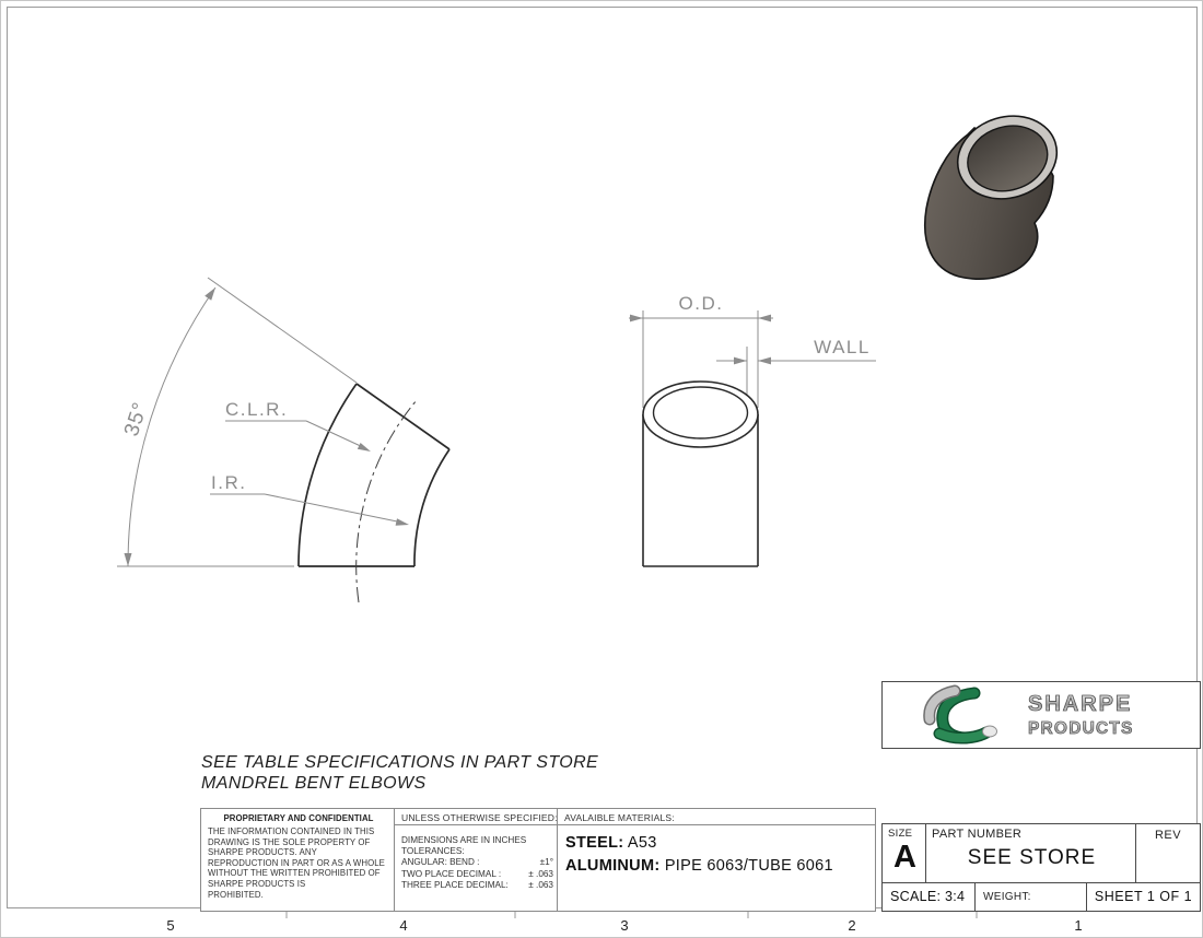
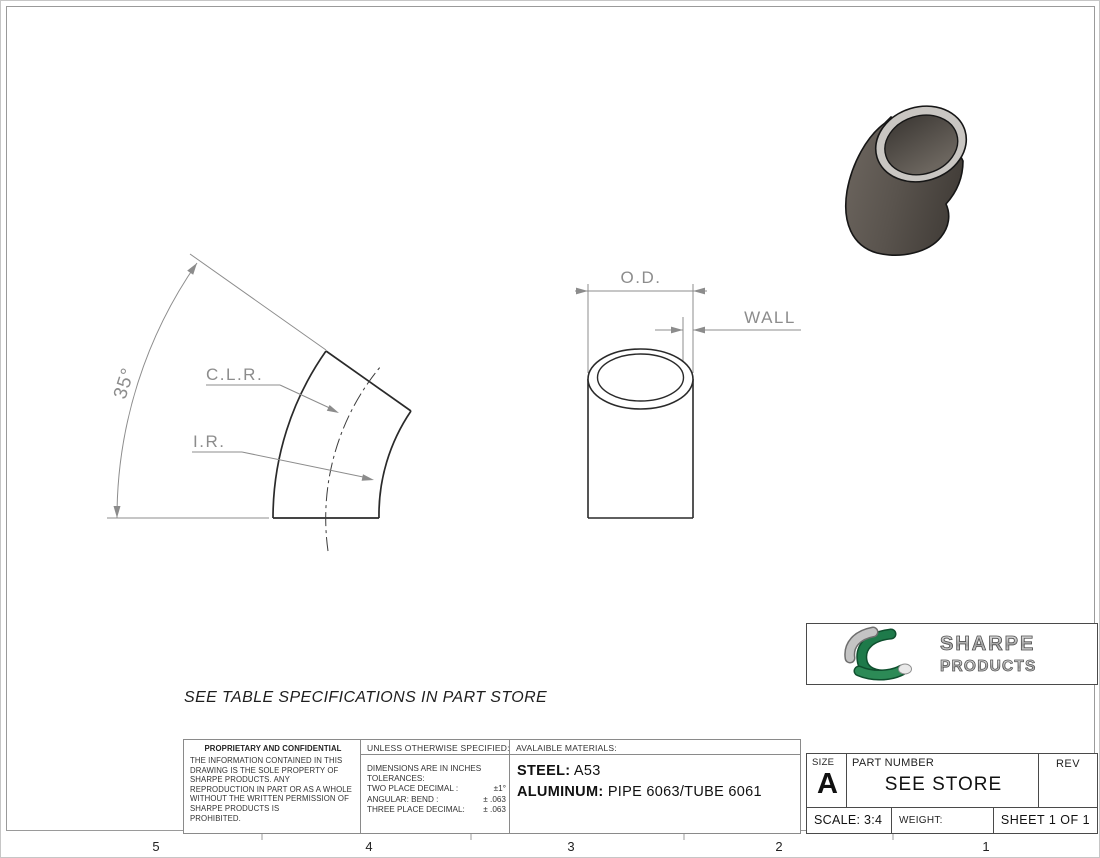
  C.L.R.
  I.R.
  O.D.
  WALL
  5
  4
  3
  2
  1
  SEE TABLE SPECIFICATIONS IN PART STORE
- MANDREL BENT ELBOWS
  PROPRIETARY AND CONFIDENTIAL
  THE INFORMATION CONTAINED IN THIS
  DRAWING IS THE SOLE PROPERTY OF
  SHARPE PRODUCTS. ANY
  REPRODUCTION IN PART OR AS A WHOLE
- WITHOUT THE WRITTEN PROHIBITED OF
+ WITHOUT THE WRITTEN PERMISSION OF
  SHARPE PRODUCTS IS
  PROHIBITED.
  UNLESS OTHERWISE SPECIFIED
  DIMENSIONS ARE IN INCHES
  TOLERANCES:
- ANGULAR: BEND :
+ TWO PLACE DECIMAL :
  ±1°
- TWO PLACE DECIMAL :
+ ANGULAR: BEND :
  ± .063
  THREE PLACE DECIMAL:
  ± .063
  AVALAIBLE MATERIALS:
  STEEL: A53
  ALUMINUM: PIPE 6063/TUBE 6061
  SHARPE
  PRODUCTS
  SIZE
  A
  PART NUMBER
  SEE STORE
  REV
  SCALE: 3:4
  WEIGHT:
  SHEET 1 OF 1
